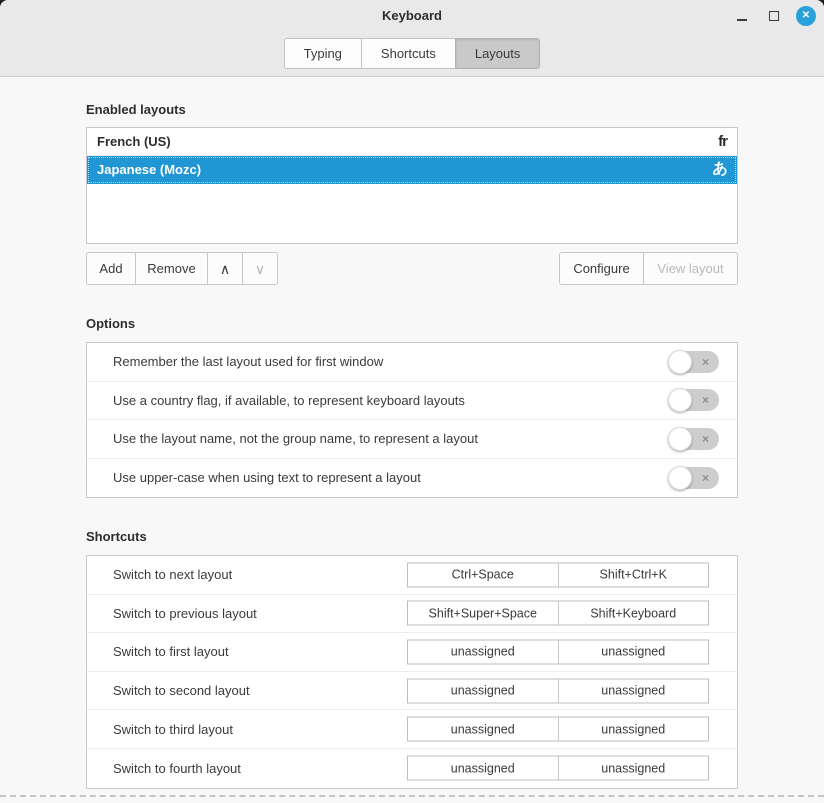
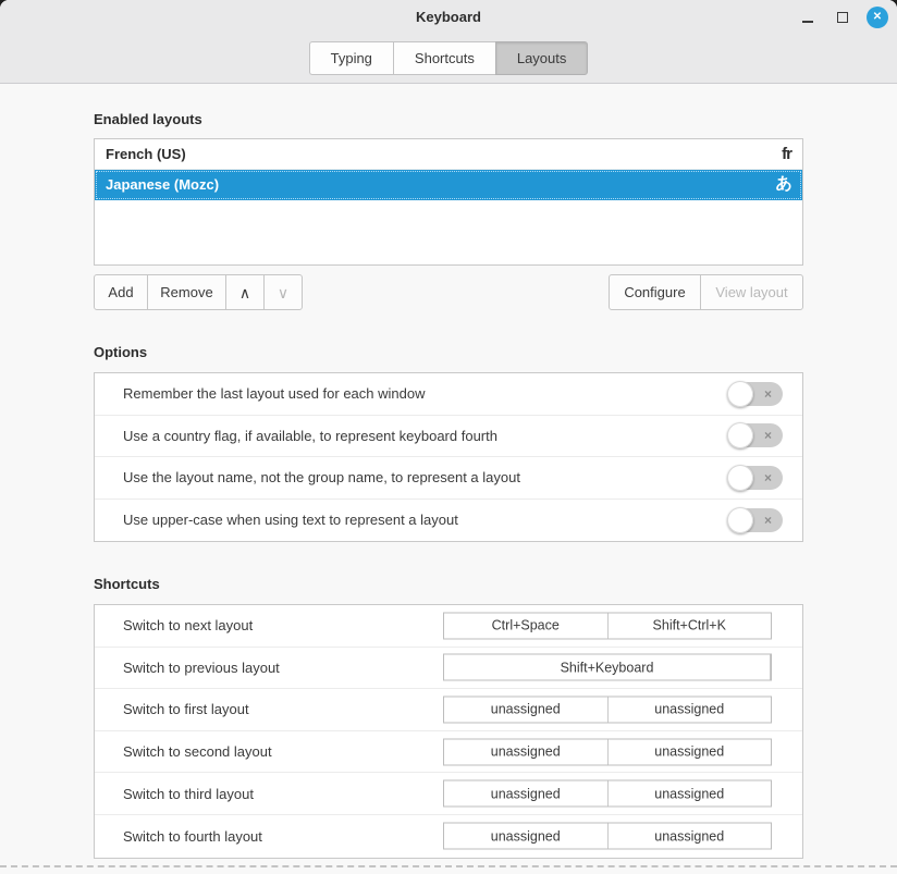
  Keyboard
  ✕
  Typing
  Shortcuts
  Layouts
  Enabled layouts
  French (US)
  fr
  Japanese (Mozc)
  あ
  Add
  Remove
  ∧
  ∨
  Configure
  View layout
  Options
- Remember the last layout used for first window
+ Remember the last layout used for each window
  ×
- Use a country flag, if available, to represent keyboard layouts
+ Use a country flag, if available, to represent keyboard fourth
  ×
  Use the layout name, not the group name, to represent a layout
  ×
  Use upper-case when using text to represent a layout
  ×
  Shortcuts
  Switch to next layout
  Ctrl+Space
  Shift+Ctrl+K
  Switch to previous layout
- Shift+Super+Space
  Shift+Keyboard
  Switch to first layout
  unassigned
  unassigned
  Switch to second layout
  unassigned
  unassigned
  Switch to third layout
  unassigned
  unassigned
  Switch to fourth layout
  unassigned
  unassigned
